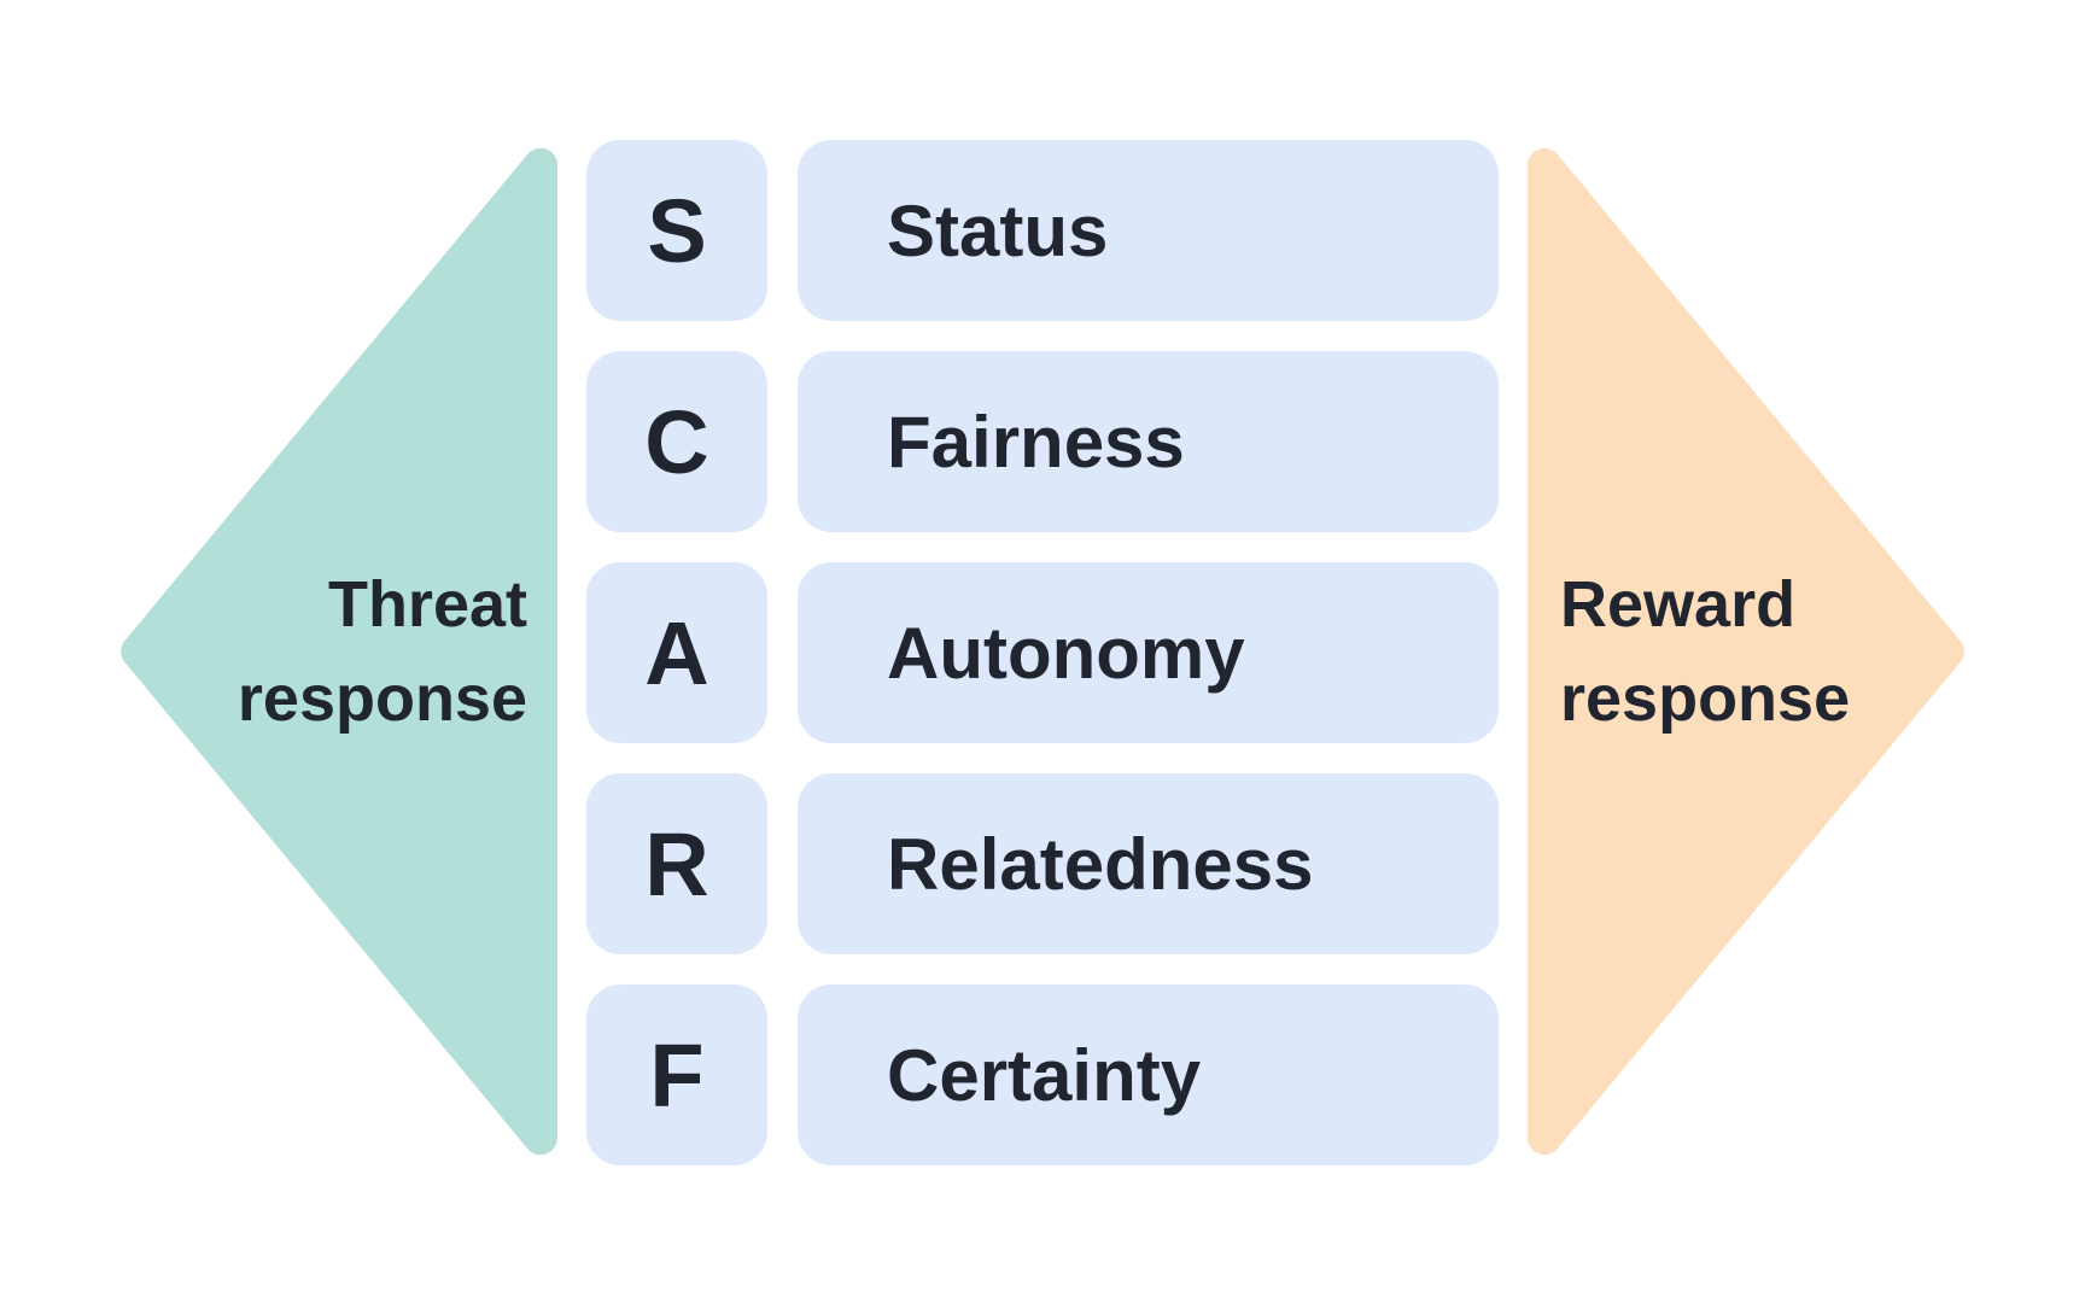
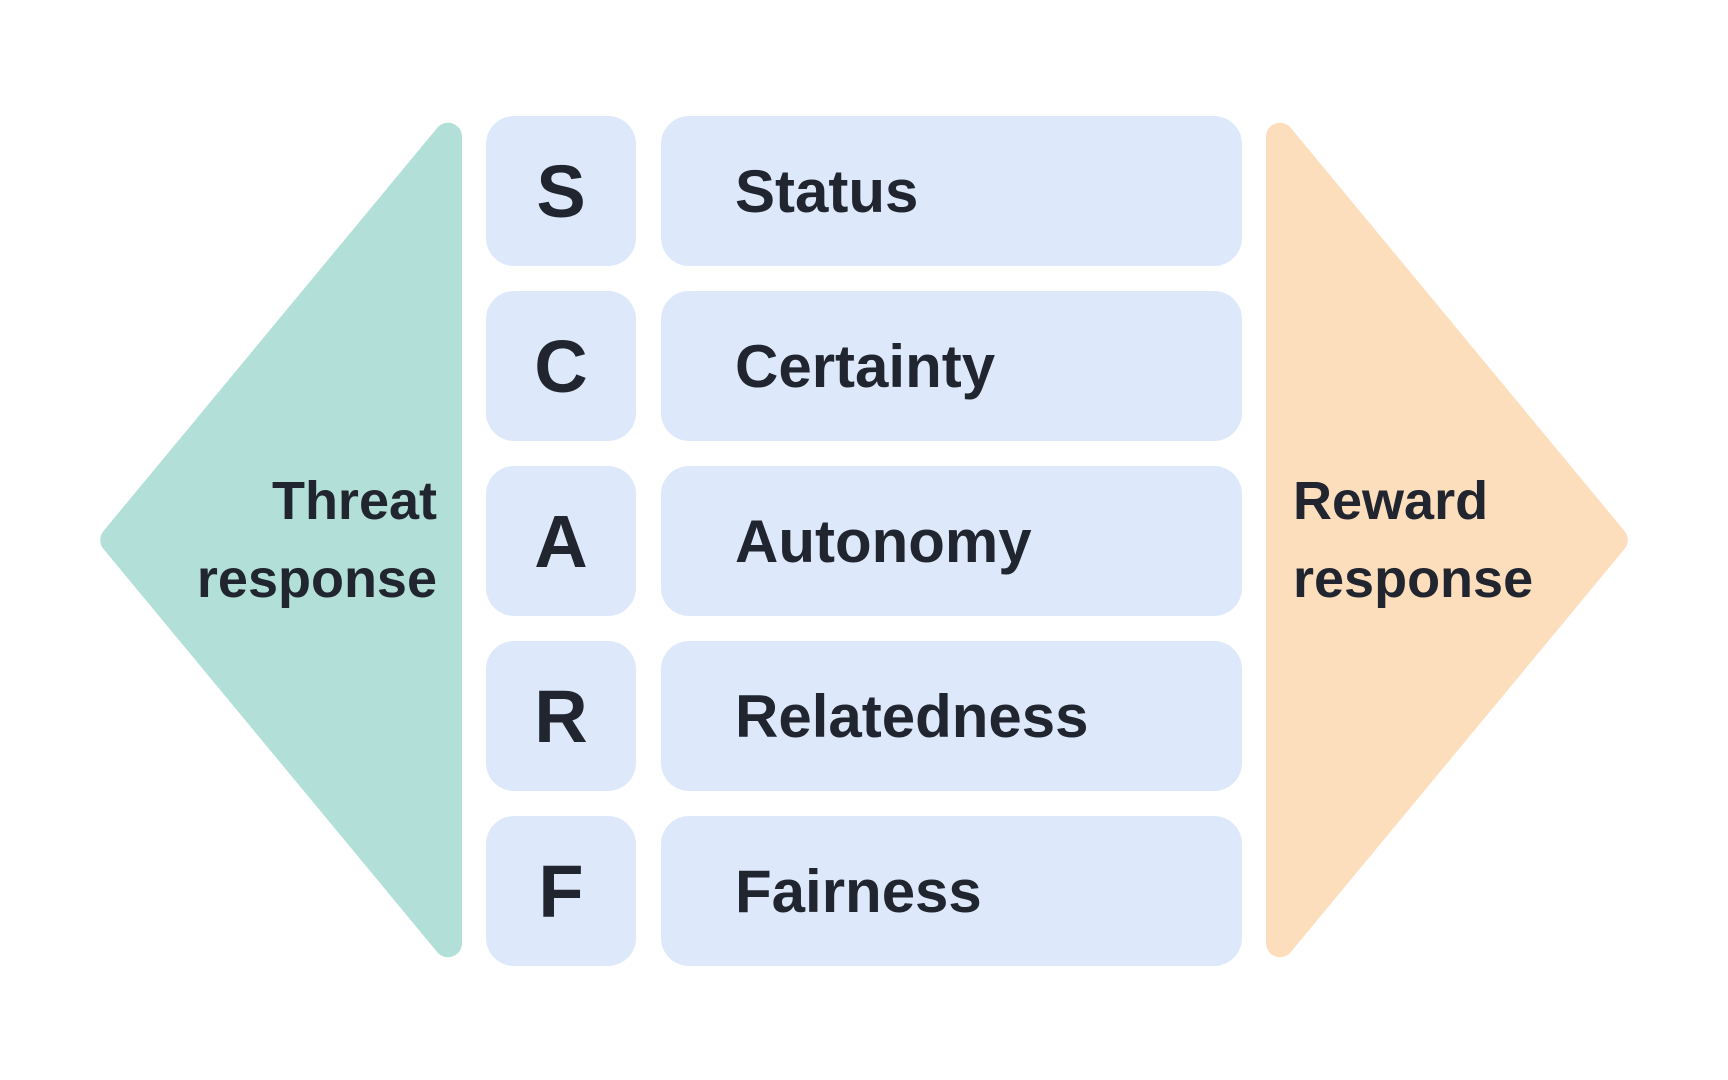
  Threat
  response
  Reward
  response
  S
  Status
  C
- Fairness
+ Certainty
  A
  Autonomy
  R
  Relatedness
  F
- Certainty
+ Fairness
